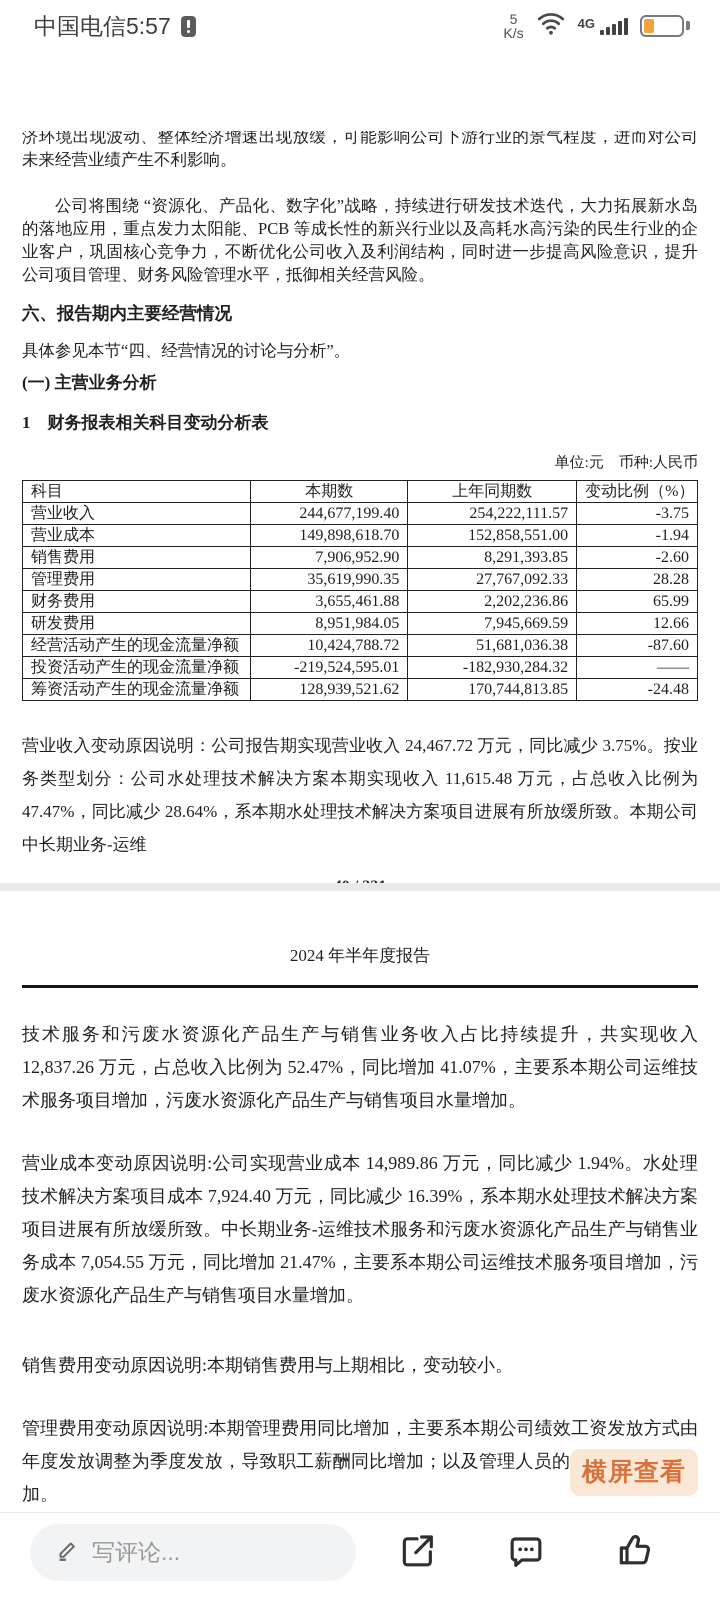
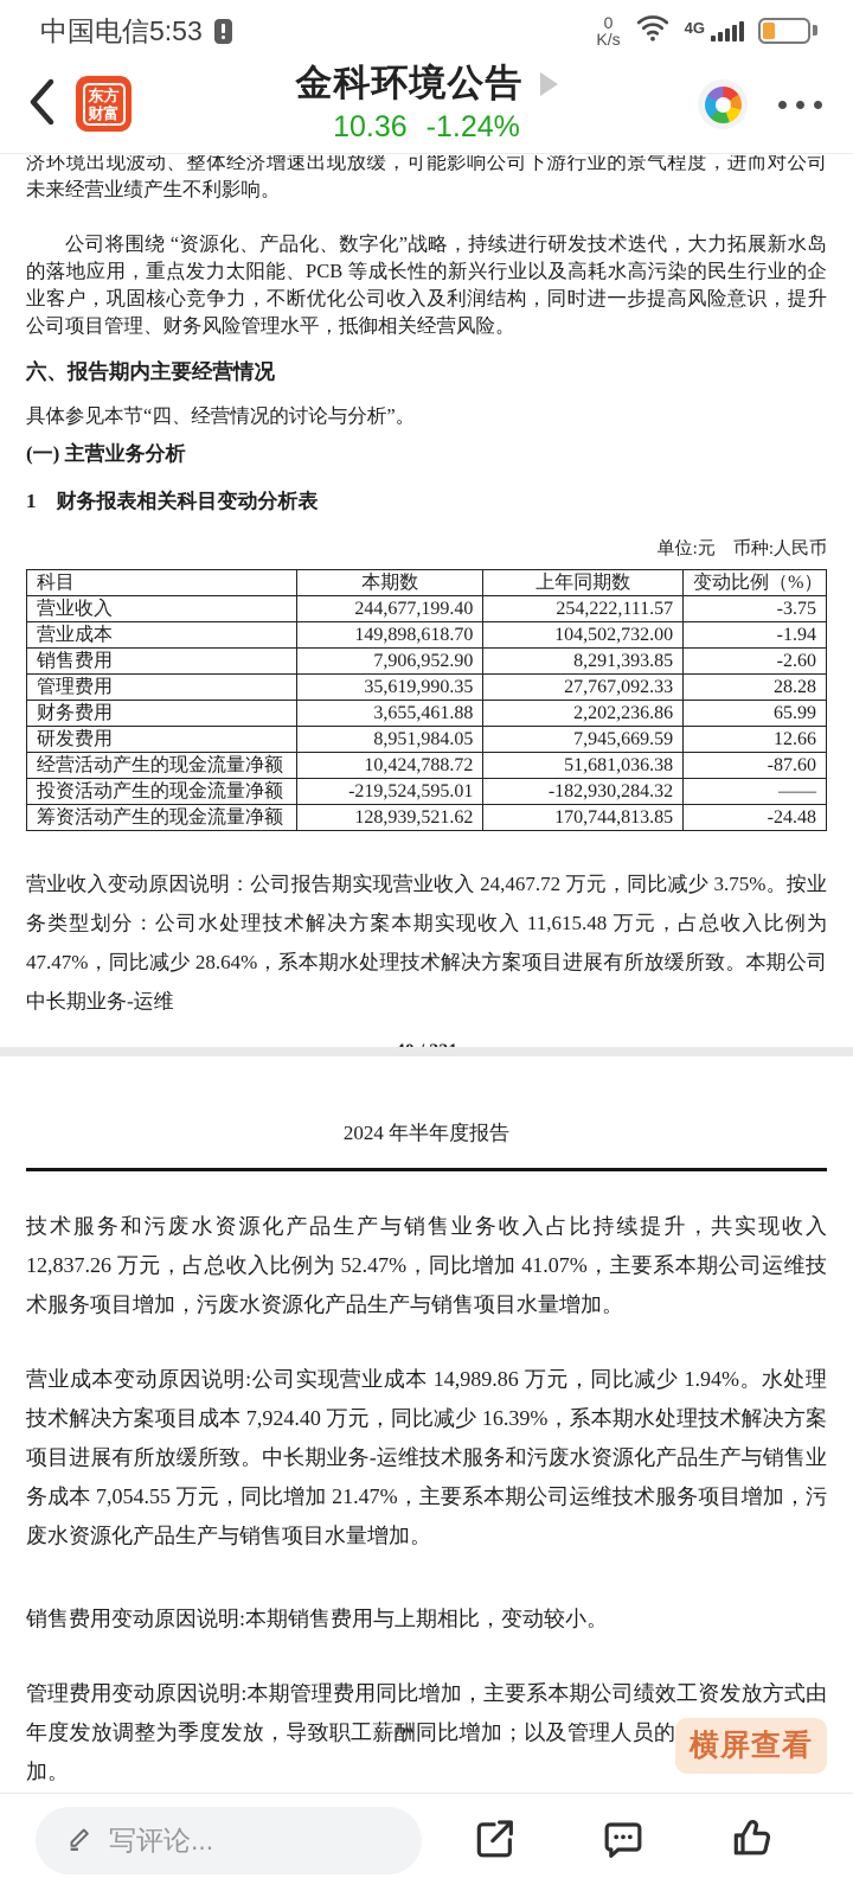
- 中国电信5:57
+ 中国电信5:53
- 5
+ 0
  K/s
  4G
+ 东方
+ 财富
+ 金科环境公告
+ 10.36
+ -1.24%
  济环境出现波动、整体经济增速出现放缓，可能影响公司下游行业的景气程度，进而对公司未来经营业绩产生不利影响。
  公司将围绕 “资源化、产品化、数字化”战略，持续进行研发技术迭代，大力拓展新水岛的落地应用，重点发力太阳能、PCB 等成长性的新兴行业以及高耗水高污染的民生行业的企业客户，巩固核心竞争力，不断优化公司收入及利润结构，同时进一步提高风险意识，提升公司项目管理、财务风险管理水平，抵御相关经营风险。
  六、报告期内主要经营情况
  具体参见本节“四、经营情况的讨论与分析”。
  (一) 主营业务分析
  1 财务报表相关科目变动分析表
  单位:元 币种:人民币
  科目	本期数	上年同期数	变动比例（%）
  营业收入	244,677,199.40	254,222,111.57	-3.75
- 营业成本	149,898,618.70	152,858,551.00	-1.94
+ 营业成本	149,898,618.70	104,502,732.00	-1.94
  销售费用	7,906,952.90	8,291,393.85	-2.60
  管理费用	35,619,990.35	27,767,092.33	28.28
  财务费用	3,655,461.88	2,202,236.86	65.99
  研发费用	8,951,984.05	7,945,669.59	12.66
  经营活动产生的现金流量净额	10,424,788.72	51,681,036.38	-87.60
  投资活动产生的现金流量净额	-219,524,595.01	-182,930,284.32	——
  筹资活动产生的现金流量净额	128,939,521.62	170,744,813.85	-24.48
  营业收入变动原因说明：公司报告期实现营业收入 24,467.72 万元，同比减少 3.75%。按业务类型划分：公司水处理技术解决方案本期实现收入 11,615.48 万元，占总收入比例为 47.47%，同比减少 28.64%，系本期水处理技术解决方案项目进展有所放缓所致。本期公司中长期业务-运维
  2024 年半年度报告
  技术服务和污废水资源化产品生产与销售业务收入占比持续提升，共实现收入 12,837.26 万元，占总收入比例为 52.47%，同比增加 41.07%，主要系本期公司运维技术服务项目增加，污废水资源化产品生产与销售项目水量增加。
  营业成本变动原因说明:公司实现营业成本 14,989.86 万元，同比减少 1.94%。水处理技术解决方案项目成本 7,924.40 万元，同比减少 16.39%，系本期水处理技术解决方案项目进展有所放缓所致。中长期业务-运维技术服务和污废水资源化产品生产与销售业务成本 7,054.55 万元，同比增加 21.47%，主要系本期公司运维技术服务项目增加，污废水资源化产品生产与销售项目水量增加。
  销售费用变动原因说明:本期销售费用与上期相比，变动较小。
  管理费用变动原因说明:本期管理费用同比增加，主要系本期公司绩效工资发放方式由年度发放调整为季度发放，导致职工薪酬同比增加；以及管理人员的加。
  横屏查看
  写评论...
